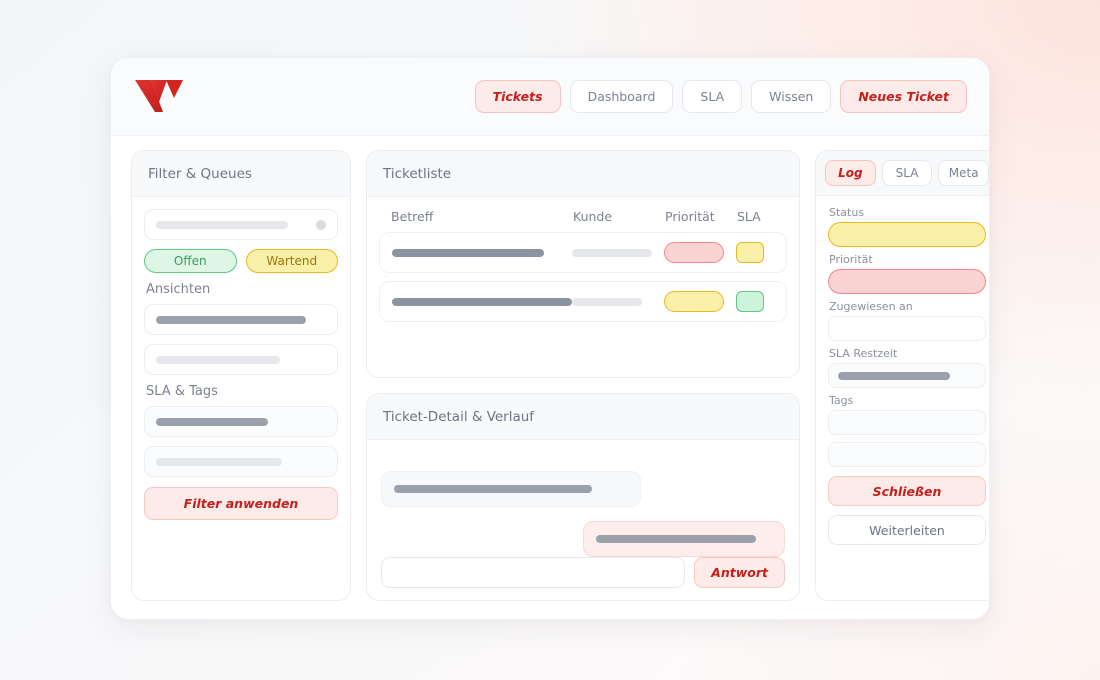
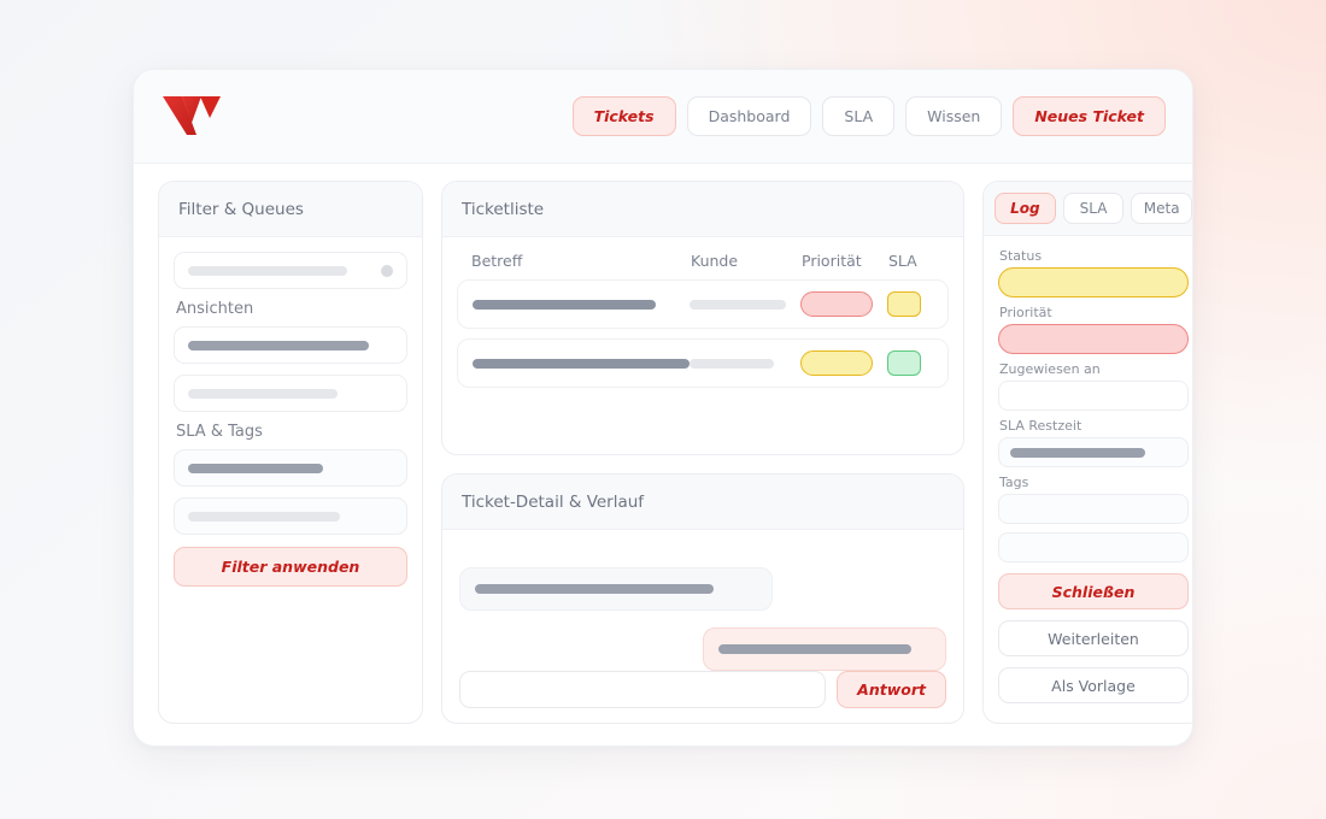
  Tickets
  Dashboard
  SLA
  Wissen
  Neues Ticket
  Filter & Queues
- Offen
- Wartend
  Ansichten
  SLA & Tags
  Filter anwenden
  Ticketliste
  Betreff
  Kunde
  Priorität
  SLA
  Ticket-Detail & Verlauf
  Antwort
  Log
  SLA
  Meta
  Status
  Priorität
  Zugewiesen an
  SLA Restzeit
  Tags
  Schließen
  Weiterleiten
+ Als Vorlage
